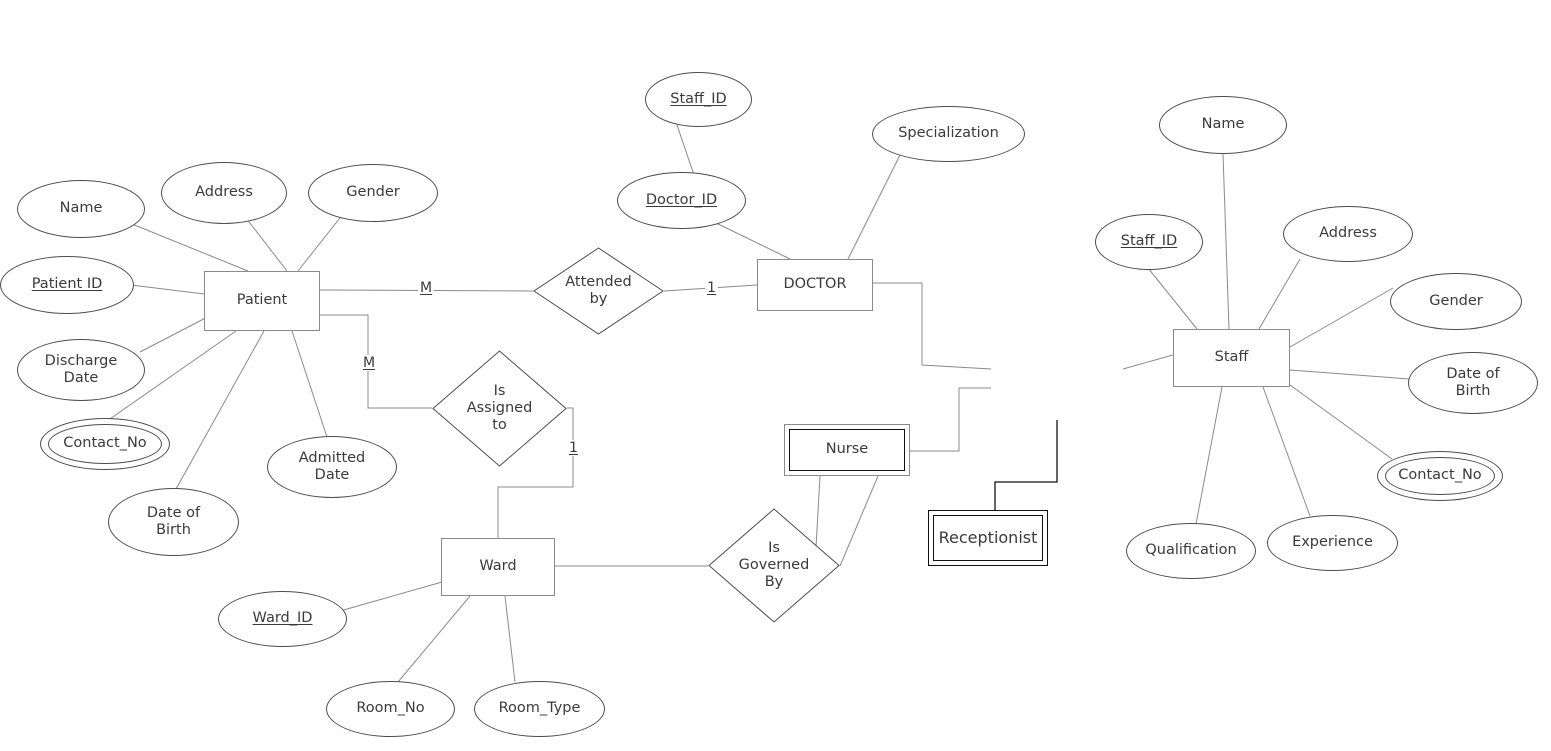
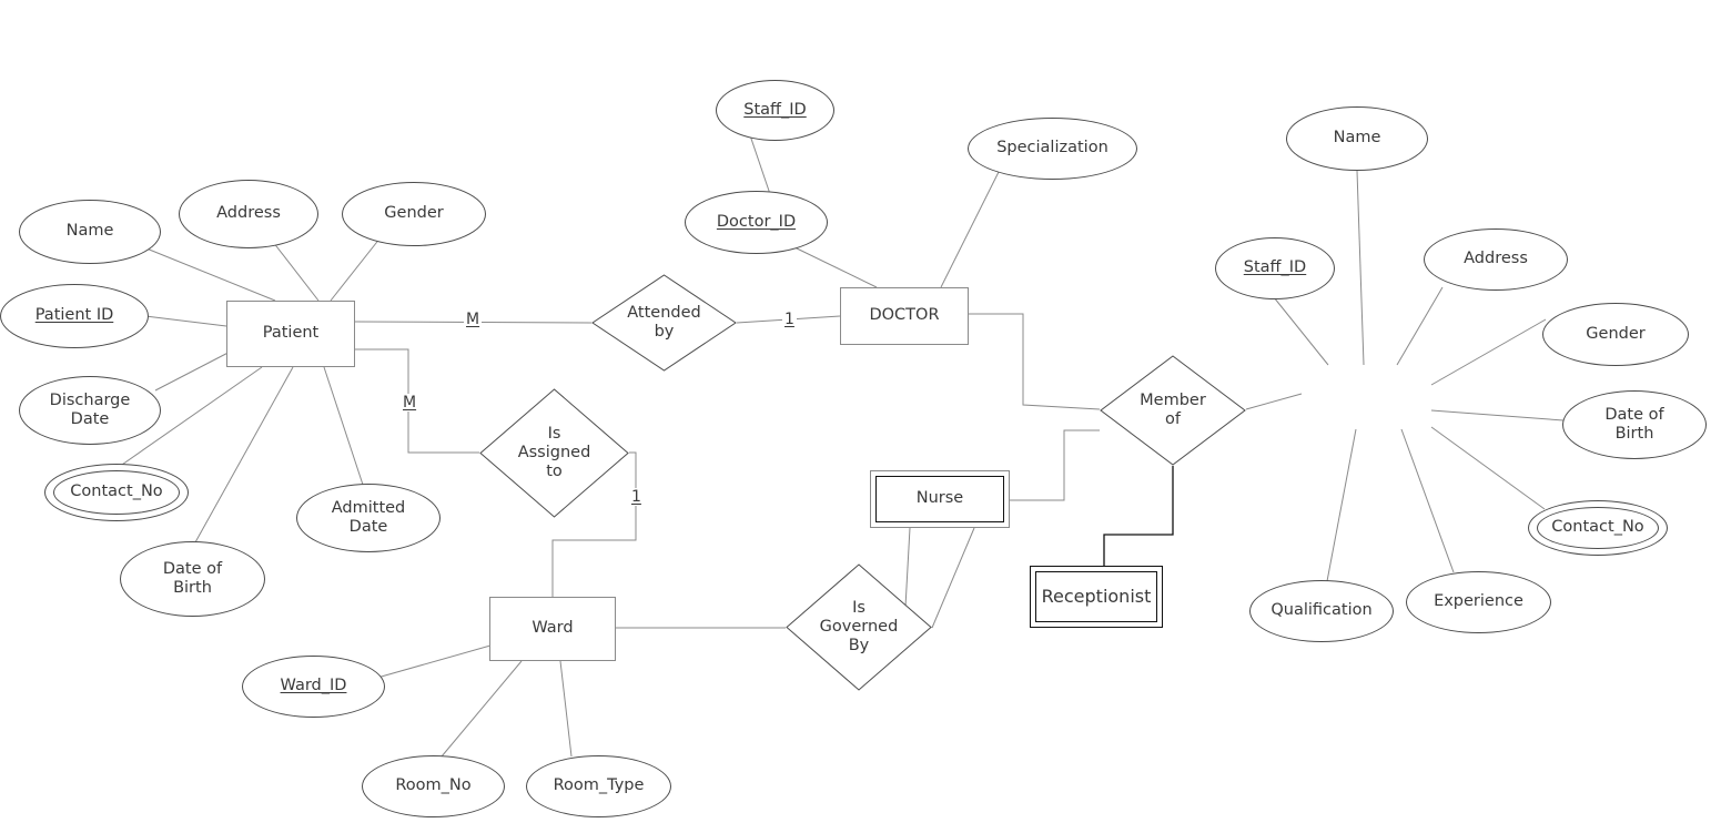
  Patient
  DOCTOR
- Staff
  Ward
  Nurse
  Receptionist
  Attended
  by
  Is
  Assigned
  to
+ Member
+ of
  Is
  Governed
  By
  Name
  Address
  Gender
  Patient ID
  Discharge
  Date
  Contact_No
  Date of
  Birth
  Admitted
  Date
  Staff_ID
  Doctor_ID
  Specialization
  Name
  Staff_ID
  Address
  Gender
  Date of
  Birth
  Contact_No
  Experience
  Qualification
  Ward_ID
  Room_No
  Room_Type
  M
  1
  M
  1
